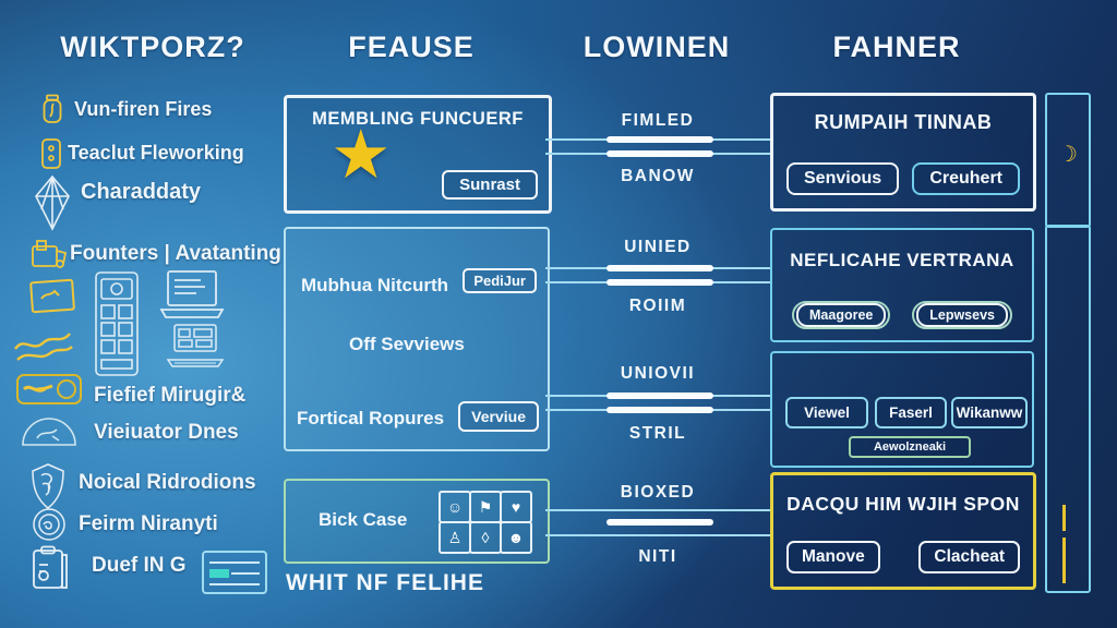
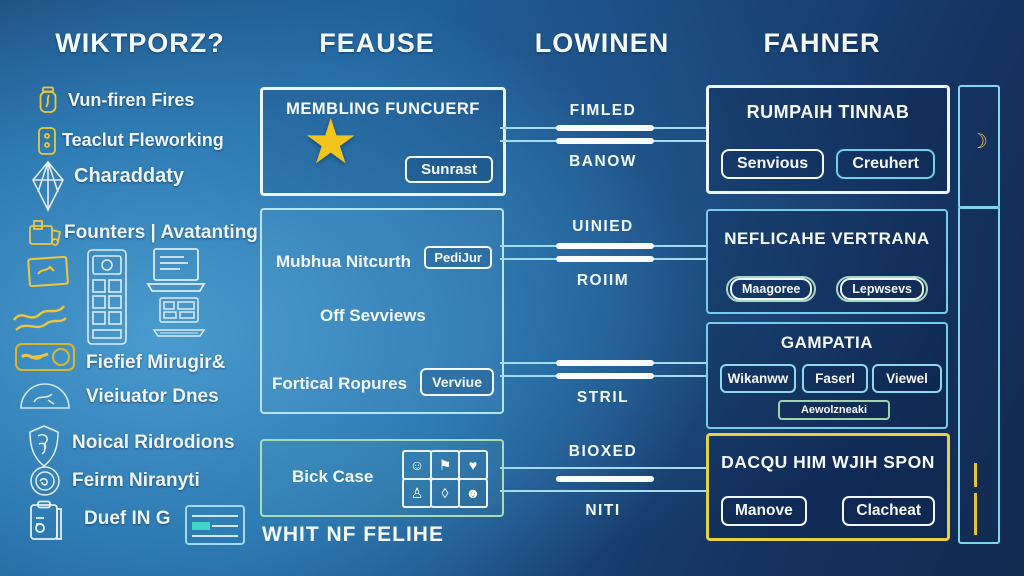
  WIKTPORZ?
  FEAUSE
  LOWINEN
  FAHNER
  Vun-firen Fires
  Teaclut Fleworking
  Charaddaty
  Founters | Avatanting
  Fiefief Mirugir&
  Vieiuator Dnes
  Noical Ridrodions
  Feirm Niranyti
  Duef IN G
  MEMBLING FUNCUERF
  ★
  Sunrast
  Mubhua Nitcurth
  PediJur
  Off Sevviews
  Fortical Ropures
  Verviue
  Bick Case
  ☺
  ⚑
  ♥
  ♙
  ◊
  ☻
  WHIT NF FELIHE
  FIMLED
  BANOW
  UINIED
  ROIIM
- UNIOVII
  STRIL
  BIOXED
  NITI
  RUMPAIH TINNAB
  Senvious
  Creuhert
  NEFLICAHE VERTRANA
  Maagoree
  Lepwsevs
+ GAMPATIA
- Viewel
+ Wikanww
  Faserl
- Wikanww
+ Viewel
  Aewolzneaki
  DACQU HIM WJIH SPON
  Manove
  Clacheat
  ☽
